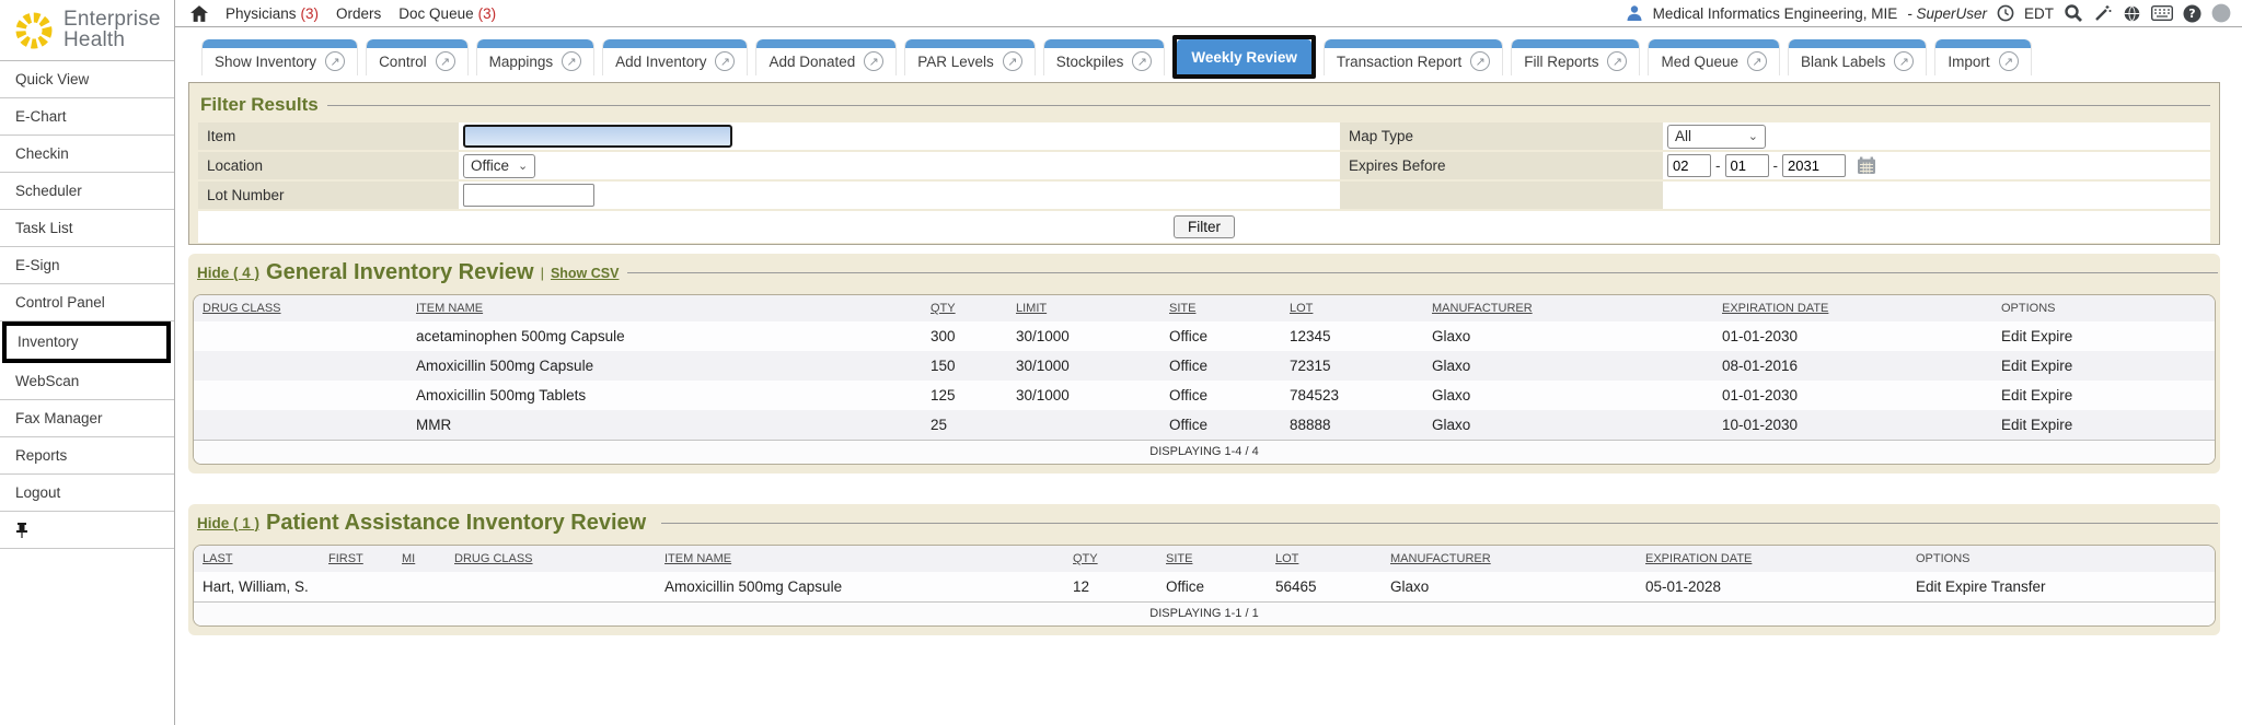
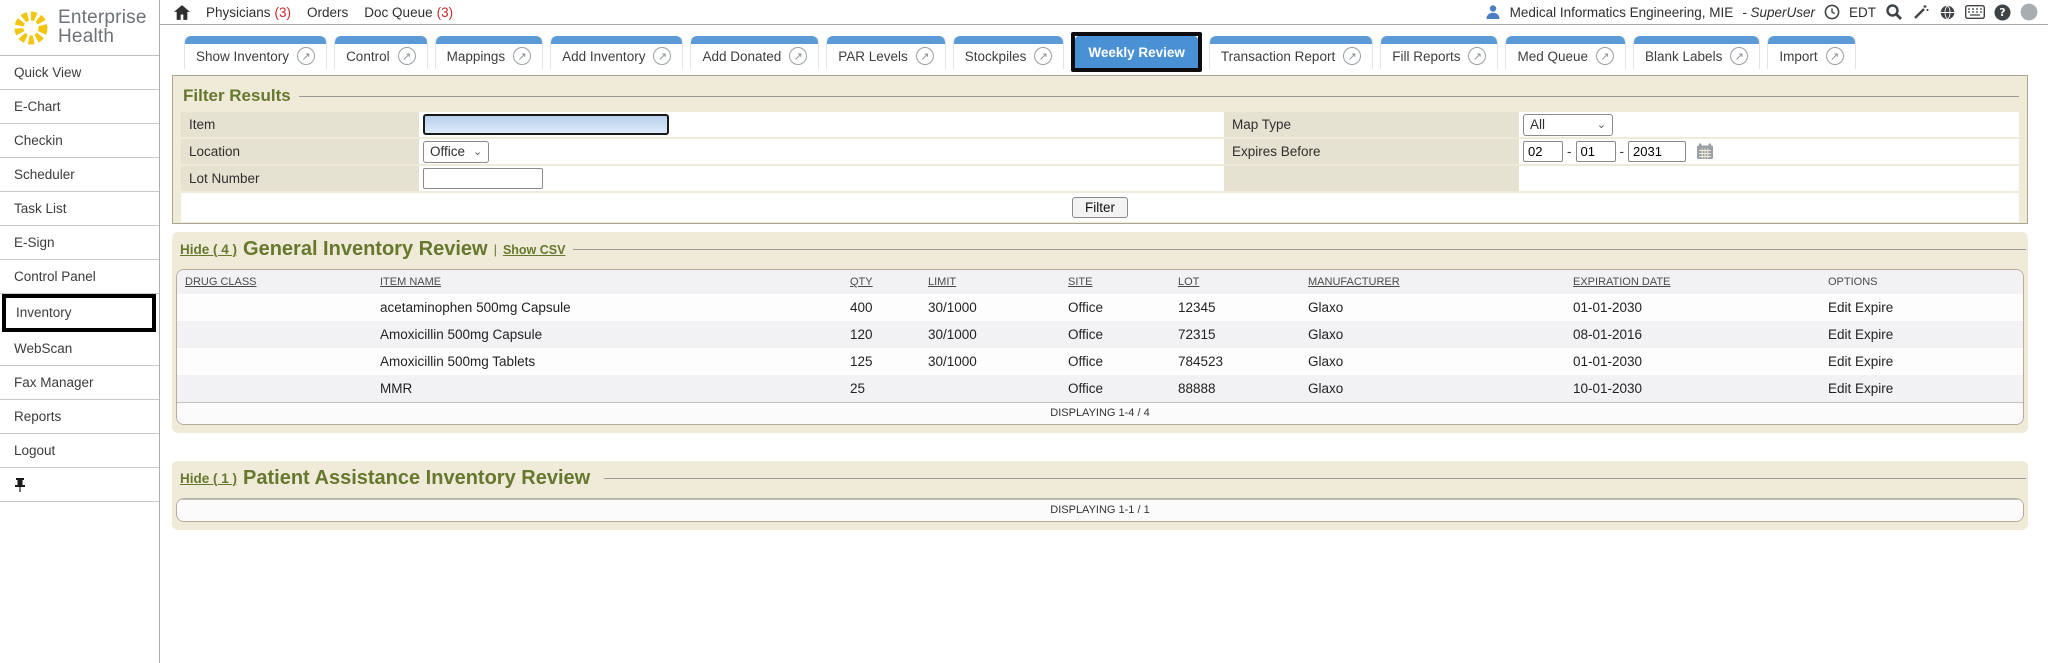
  Enterprise
  Health
  Quick View
  E-Chart
  Checkin
  Scheduler
  Task List
  E-Sign
  Control Panel
  Inventory
  WebScan
  Fax Manager
  Reports
  Logout
  Physicians
  (3)
  Orders
  Doc Queue
  (3)
  Medical Informatics Engineering, MIE
  - SuperUser
  EDT
  ?
  Show Inventory
  ↗
  Control
  ↗
  Mappings
  ↗
  Add Inventory
  ↗
  Add Donated
  ↗
  PAR Levels
  ↗
  Stockpiles
  ↗
  Weekly Review
  Transaction Report
  ↗
  Fill Reports
  ↗
  Med Queue
  ↗
  Blank Labels
  ↗
  Import
  ↗
  Filter Results
  Item
  Map Type
  All
  ⌄
  Location
  Office
  ⌄
  Expires Before
  02
  -
  01
  -
  2031
  Lot Number
  Filter
  Hide ( 4 )
  General Inventory Review
  |
  Show CSV
  DRUG CLASS	ITEM NAME	QTY	LIMIT	SITE	LOT	MANUFACTURER	EXPIRATION DATE	OPTIONS
- 	acetaminophen 500mg Capsule	300	30/1000	Office	12345	Glaxo	01-01-2030	Edit Expire
+ 	acetaminophen 500mg Capsule	400	30/1000	Office	12345	Glaxo	01-01-2030	Edit Expire
- 	Amoxicillin 500mg Capsule	150	30/1000	Office	72315	Glaxo	08-01-2016	Edit Expire
+ 	Amoxicillin 500mg Capsule	120	30/1000	Office	72315	Glaxo	08-01-2016	Edit Expire
  	Amoxicillin 500mg Tablets	125	30/1000	Office	784523	Glaxo	01-01-2030	Edit Expire
  	MMR	25		Office	88888	Glaxo	10-01-2030	Edit Expire
  DISPLAYING 1-4 / 4
  Hide ( 1 )
  Patient Assistance Inventory Review
- LAST	FIRST	MI	DRUG CLASS	ITEM NAME	QTY	SITE	LOT	MANUFACTURER	EXPIRATION DATE	OPTIONS
- Hart, William, S.				Amoxicillin 500mg Capsule	12	Office	56465	Glaxo	05-01-2028	Edit Expire Transfer
  DISPLAYING 1-1 / 1
